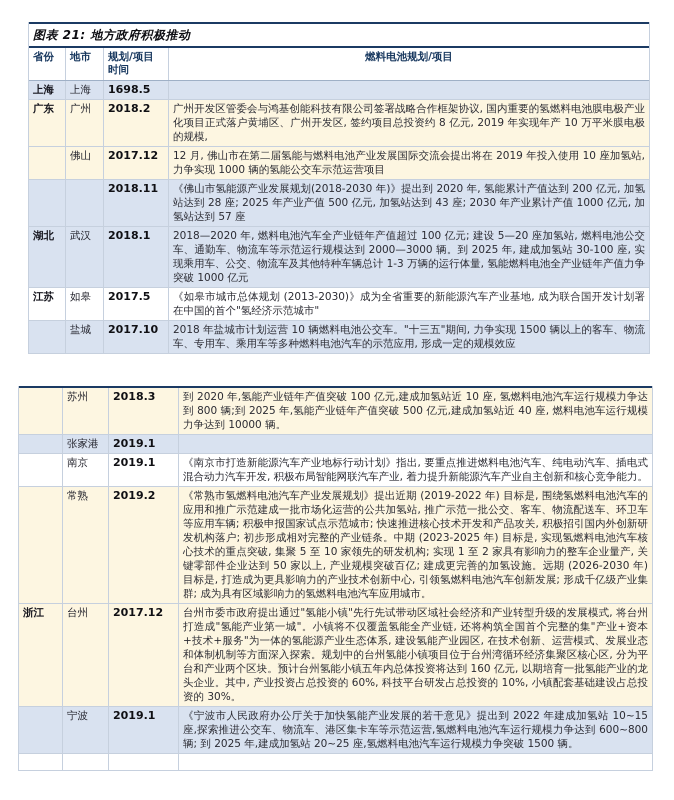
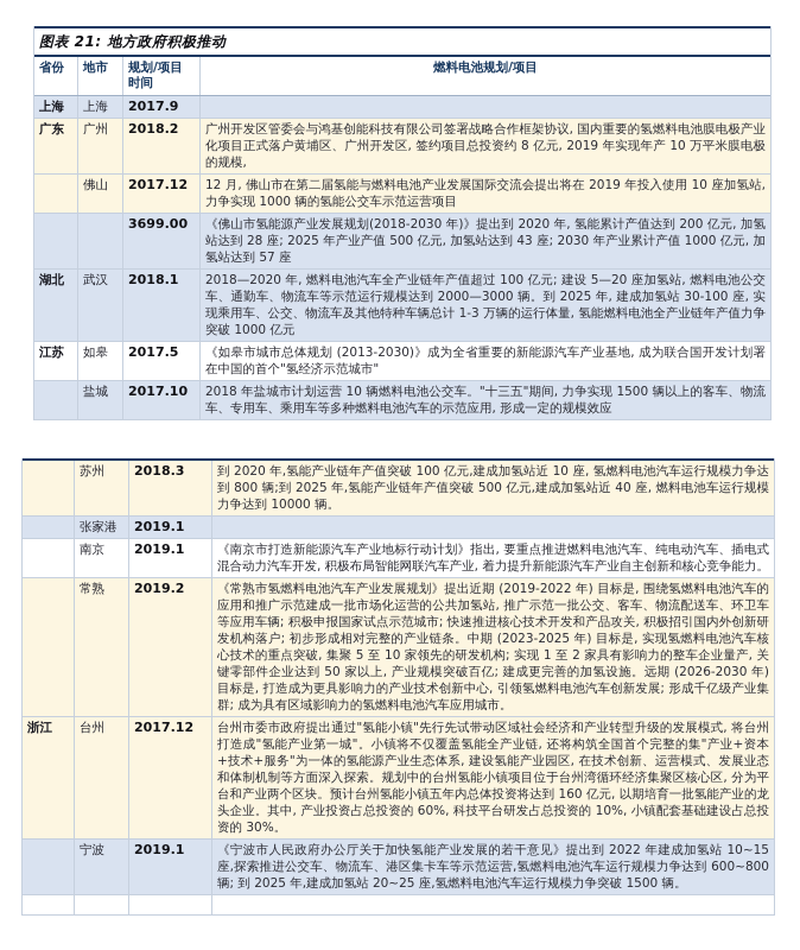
  图表 21: 地方政府积极推动
  省份
  地市
  规划/项目时间
  燃料电池规划/项目
  上海
  上海
- 1698.5
+ 2017.9
  广东
  广州
  2018.2
  广州开发区管委会与鸿基创能科技有限公司签署战略合作框架协议, 国内重要的氢燃料电池膜电极产业化项目正式落户黄埔区、广州开发区, 签约项目总投资约 8 亿元, 2019 年实现年产 10 万平米膜电极的规模,
  佛山
  2017.12
  12 月, 佛山市在第二届氢能与燃料电池产业发展国际交流会提出将在 2019 年投入使用 10 座加氢站, 力争实现 1000 辆的氢能公交车示范运营项目
- 2018.11
+ 3699.00
  《佛山市氢能源产业发展规划(2018-2030 年)》提出到 2020 年, 氢能累计产值达到 200 亿元, 加氢站达到 28 座; 2025 年产业产值 500 亿元, 加氢站达到 43 座; 2030 年产业累计产值 1000 亿元, 加氢站达到 57 座
  湖北
  武汉
  2018.1
  2018—2020 年, 燃料电池汽车全产业链年产值超过 100 亿元; 建设 5—20 座加氢站, 燃料电池公交车、通勤车、物流车等示范运行规模达到 2000—3000 辆。到 2025 年, 建成加氢站 30-100 座, 实现乘用车、公交、物流车及其他特种车辆总计 1-3 万辆的运行体量, 氢能燃料电池全产业链年产值力争突破 1000 亿元
  江苏
  如皋
  2017.5
  《如皋市城市总体规划 (2013-2030)》成为全省重要的新能源汽车产业基地, 成为联合国开发计划署在中国的首个"氢经济示范城市"
  盐城
  2017.10
  2018 年盐城市计划运营 10 辆燃料电池公交车。"十三五"期间, 力争实现 1500 辆以上的客车、物流车、专用车、乘用车等多种燃料电池汽车的示范应用, 形成一定的规模效应
  苏州
  2018.3
  到 2020 年,氢能产业链年产值突破 100 亿元,建成加氢站近 10 座, 氢燃料电池汽车运行规模力争达到 800 辆;到 2025 年,氢能产业链年产值突破 500 亿元,建成加氢站近 40 座, 燃料电池车运行规模力争达到 10000 辆。
  张家港
  2019.1
  南京
  2019.1
  《南京市打造新能源汽车产业地标行动计划》指出, 要重点推进燃料电池汽车、纯电动汽车、插电式混合动力汽车开发, 积极布局智能网联汽车产业, 着力提升新能源汽车产业自主创新和核心竞争能力。
  常熟
  2019.2
  《常熟市氢燃料电池汽车产业发展规划》提出近期 (2019-2022 年) 目标是, 围绕氢燃料电池汽车的应用和推广示范建成一批市场化运营的公共加氢站, 推广示范一批公交、客车、物流配送车、环卫车等应用车辆; 积极申报国家试点示范城市; 快速推进核心技术开发和产品攻关, 积极招引国内外创新研发机构落户; 初步形成相对完整的产业链条。中期 (2023-2025 年) 目标是, 实现氢燃料电池汽车核心技术的重点突破, 集聚 5 至 10 家领先的研发机构; 实现 1 至 2 家具有影响力的整车企业量产, 关键零部件企业达到 50 家以上, 产业规模突破百亿; 建成更完善的加氢设施。远期 (2026-2030 年) 目标是, 打造成为更具影响力的产业技术创新中心, 引领氢燃料电池汽车创新发展; 形成千亿级产业集群; 成为具有区域影响力的氢燃料电池汽车应用城市。
  浙江
  台州
  2017.12
  台州市委市政府提出通过"氢能小镇"先行先试带动区域社会经济和产业转型升级的发展模式, 将台州打造成"氢能产业第一城"。小镇将不仅覆盖氢能全产业链, 还将构筑全国首个完整的集"产业+资本+技术+服务"为一体的氢能源产业生态体系, 建设氢能产业园区, 在技术创新、运营模式、发展业态和体制机制等方面深入探索。规划中的台州氢能小镇项目位于台州湾循环经济集聚区核心区, 分为平台和产业两个区块。预计台州氢能小镇五年内总体投资将达到 160 亿元, 以期培育一批氢能产业的龙头企业。其中, 产业投资占总投资的 60%, 科技平台研发占总投资的 10%, 小镇配套基础建设占总投资的 30%。
  宁波
  2019.1
  《宁波市人民政府办公厅关于加快氢能产业发展的若干意见》提出到 2022 年建成加氢站 10~15 座,探索推进公交车、物流车、港区集卡车等示范运营,氢燃料电池汽车运行规模力争达到 600~800 辆; 到 2025 年,建成加氢站 20~25 座,氢燃料电池汽车运行规模力争突破 1500 辆。
